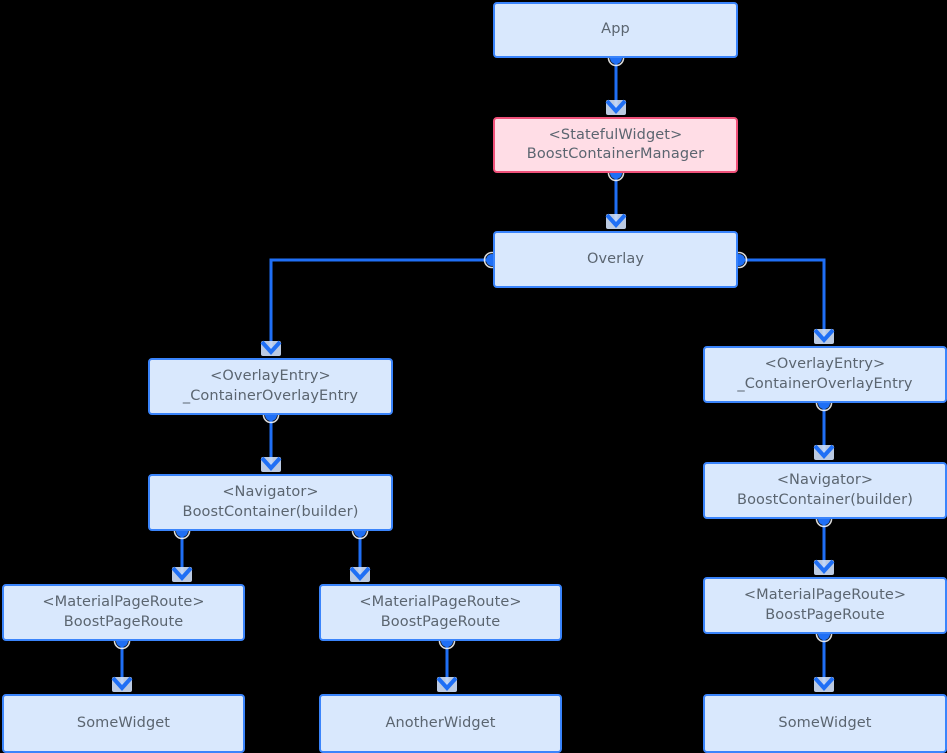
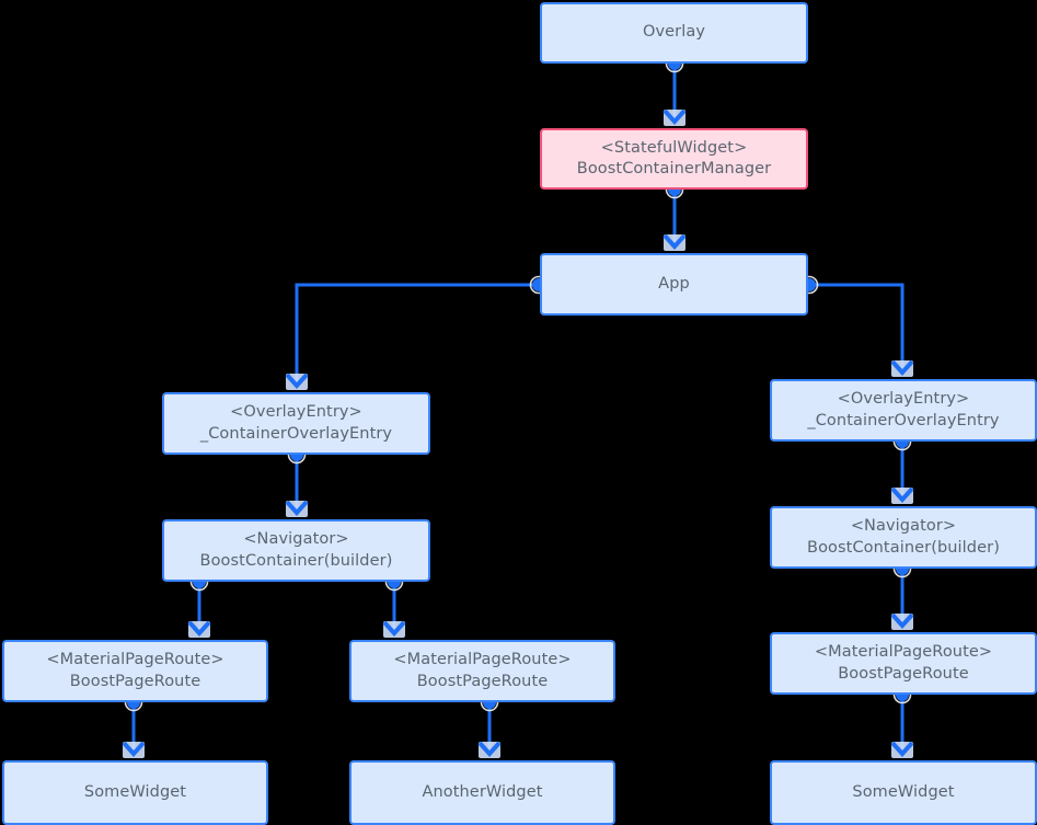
- App
+ Overlay
  <StatefulWidget>
  BoostContainerManager
- Overlay
+ App
  <OverlayEntry>
  _ContainerOverlayEntry
  <OverlayEntry>
  _ContainerOverlayEntry
  <Navigator>
  BoostContainer(builder)
  <Navigator>
  BoostContainer(builder)
  <MaterialPageRoute>
  BoostPageRoute
  <MaterialPageRoute>
  BoostPageRoute
  <MaterialPageRoute>
  BoostPageRoute
  SomeWidget
  AnotherWidget
  SomeWidget
